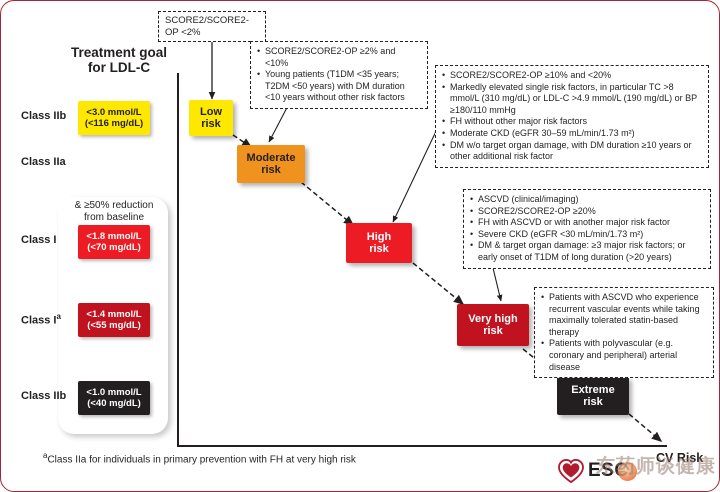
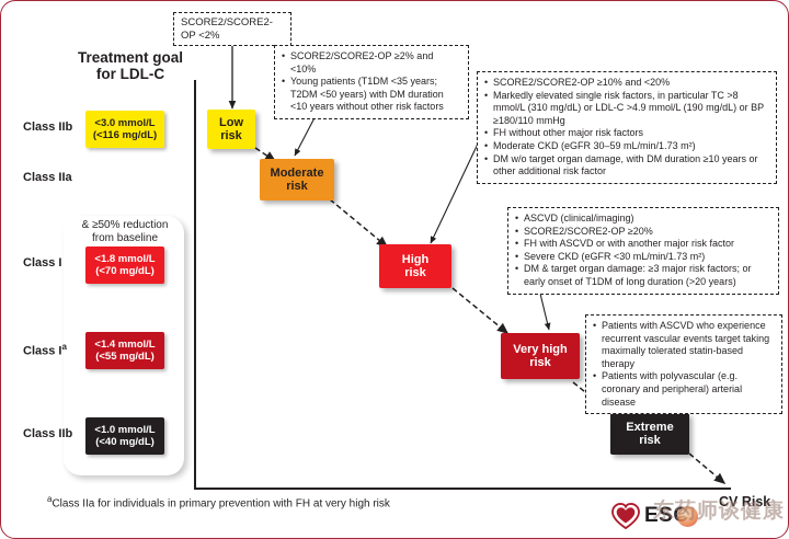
  Treatment goal
  for LDL-C
  Class IIb
  Class IIa
  Class I
  Class Ia
  Class IIb
  <3.0 mmol/L
  (<116 mg/dL)
  & ≥50% reduction
  from baseline
  <1.8 mmol/L
  (<70 mg/dL)
  <1.4 mmol/L
  (<55 mg/dL)
  <1.0 mmol/L
  (<40 mg/dL)
  CV Risk
  Low
  risk
  Moderate
  risk
  High
  risk
  Very high
  risk
  Extreme
  risk
  SCORE2/SCORE2-OP <2%
  SCORE2/SCORE2-OP ≥2% and <10%
  Young patients (T1DM <35 years; T2DM <50 years) with DM duration <10 years without other risk factors
  SCORE2/SCORE2-OP ≥10% and <20%
  Markedly elevated single risk factors, in particular TC >8 mmol/L (310 mg/dL) or LDL-C >4.9 mmol/L (190 mg/dL) or BP ≥180/110 mmHg
  FH without other major risk factors
  Moderate CKD (eGFR 30–59 mL/min/1.73 m²)
  DM w/o target organ damage, with DM duration ≥10 years or other additional risk factor
  ASCVD (clinical/imaging)
  SCORE2/SCORE2-OP ≥20%
  FH with ASCVD or with another major risk factor
  Severe CKD (eGFR <30 mL/min/1.73 m²)
  DM & target organ damage: ≥3 major risk factors; or early onset of T1DM of long duration (>20 years)
- Patients with ASCVD who experience recurrent vascular events while taking maximally tolerated statin-based therapy
+ Patients with ASCVD who experience recurrent vascular events target taking maximally tolerated statin-based therapy
  Patients with polyvascular (e.g. coronary and peripheral) arterial disease
  aClass IIa for individuals in primary prevention with FH at very high risk
  ESC
  东药师谈健康
